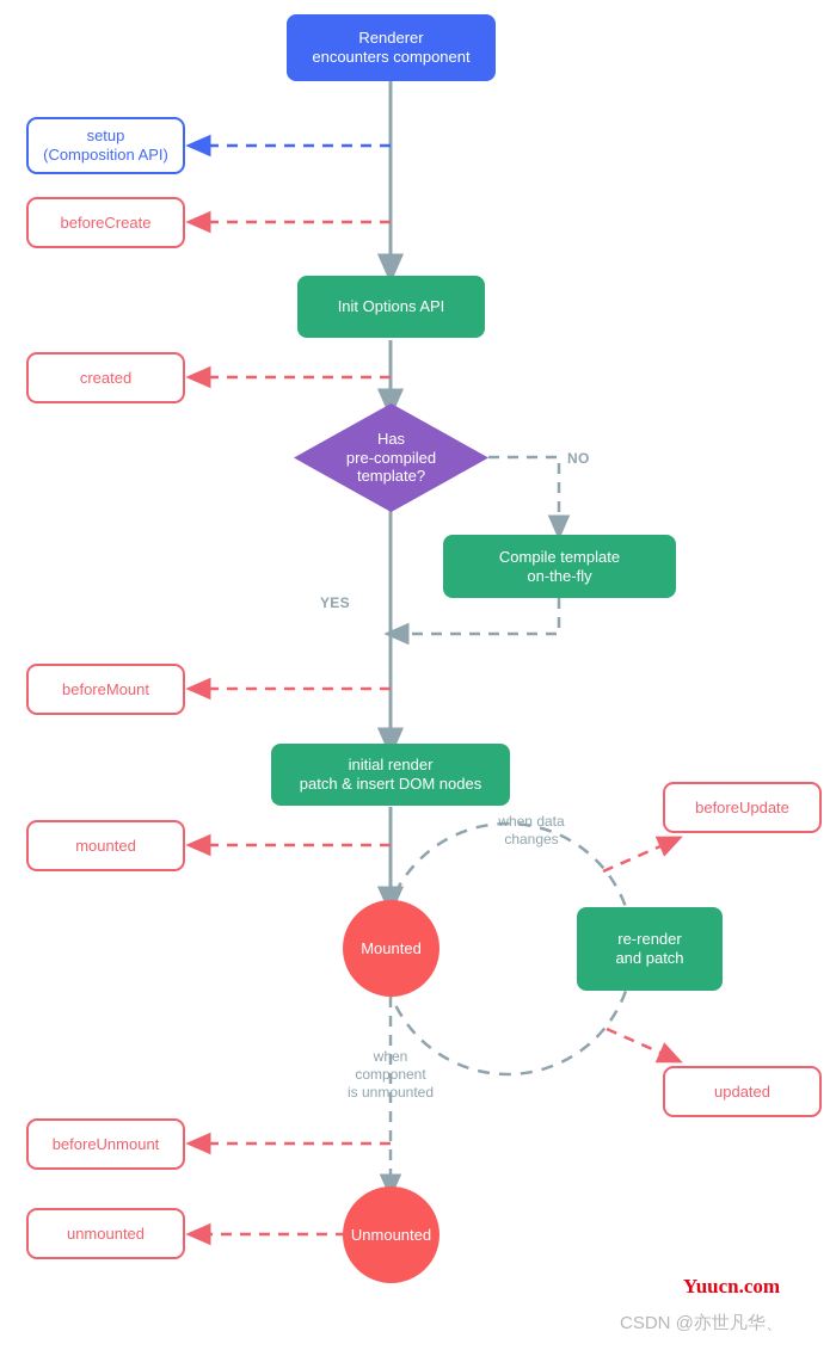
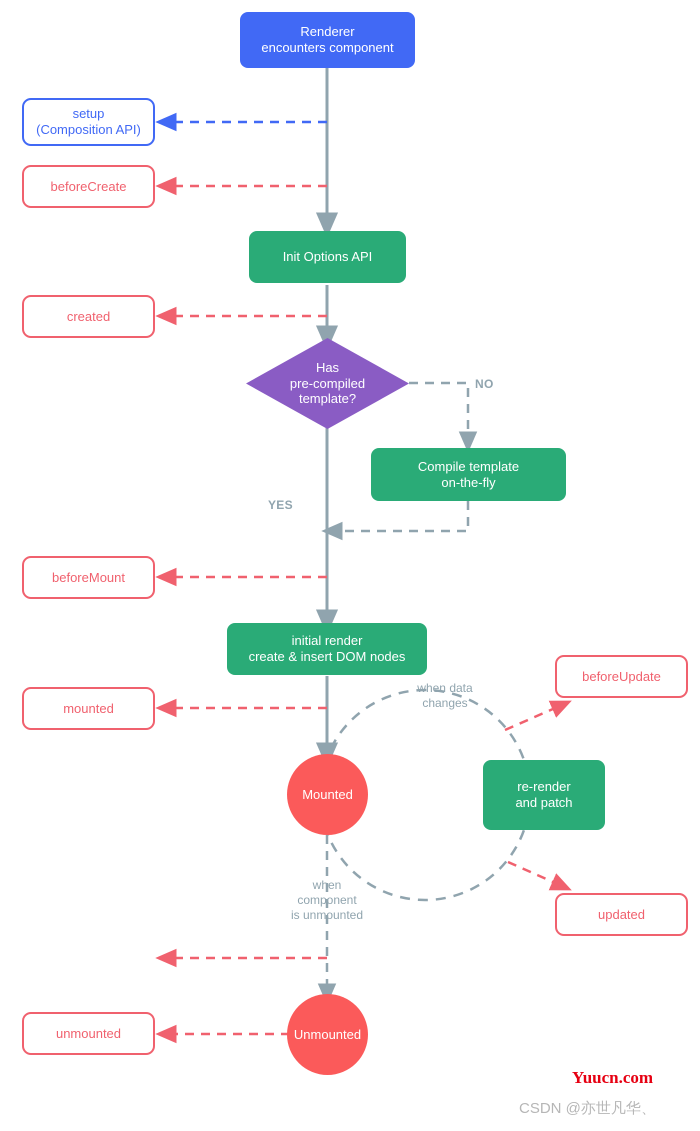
  Renderer
  encounters component
  setup
  (Composition API)
  beforeCreate
  Init Options API
  created
  Has
  pre-compiled
  template?
  NO
  Compile template
  on-the-fly
  YES
  beforeMount
  initial render
- patch & insert DOM nodes
+ create & insert DOM nodes
  mounted
  beforeUpdate
  when data
  changes
  Mounted
  re-render
  and patch
  when
  component
  is unmounted
  updated
- beforeUnmount
  Unmounted
  unmounted
  Yuucn.com
  CSDN @亦世凡华、
